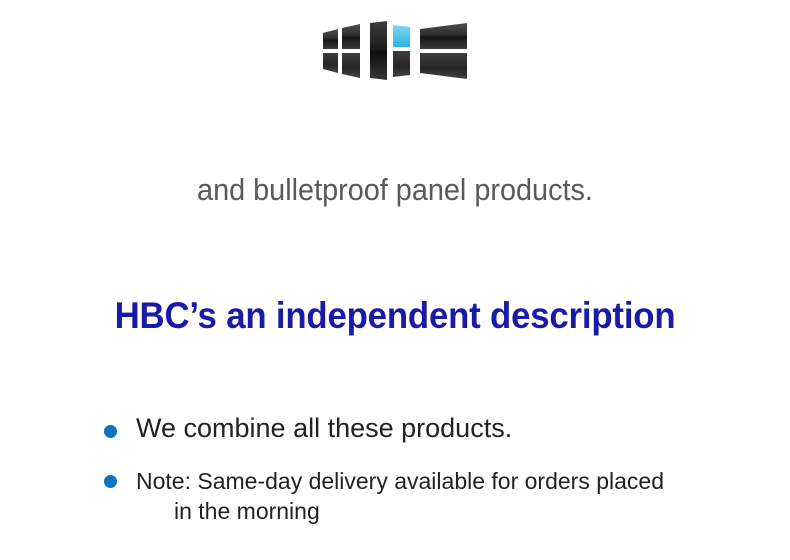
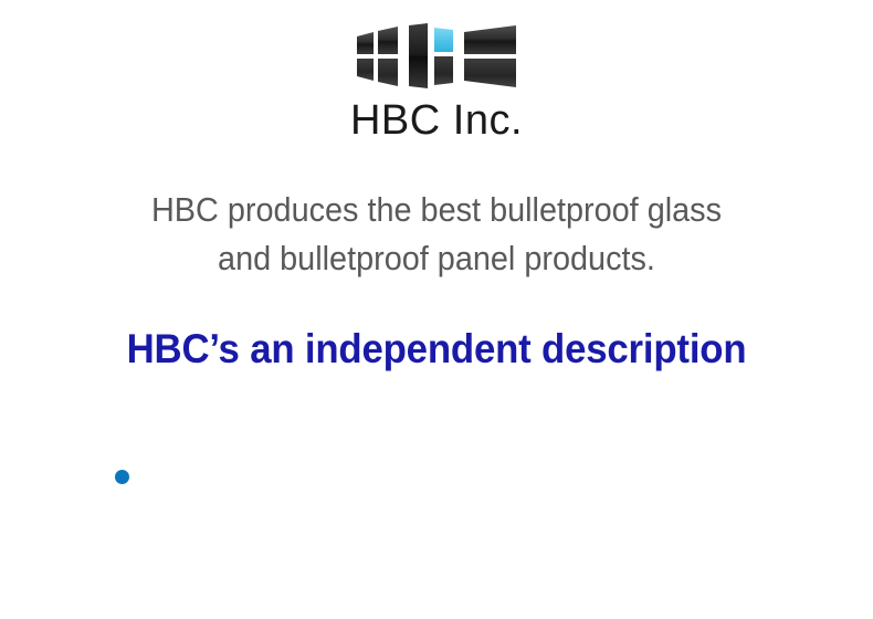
+ HBC Inc.
+ HBC produces the best bulletproof glass
  and bulletproof panel products.
  HBC’s an independent description
- We combine all these products.
- Note: Same-day delivery available for orders placed
- in the morning
